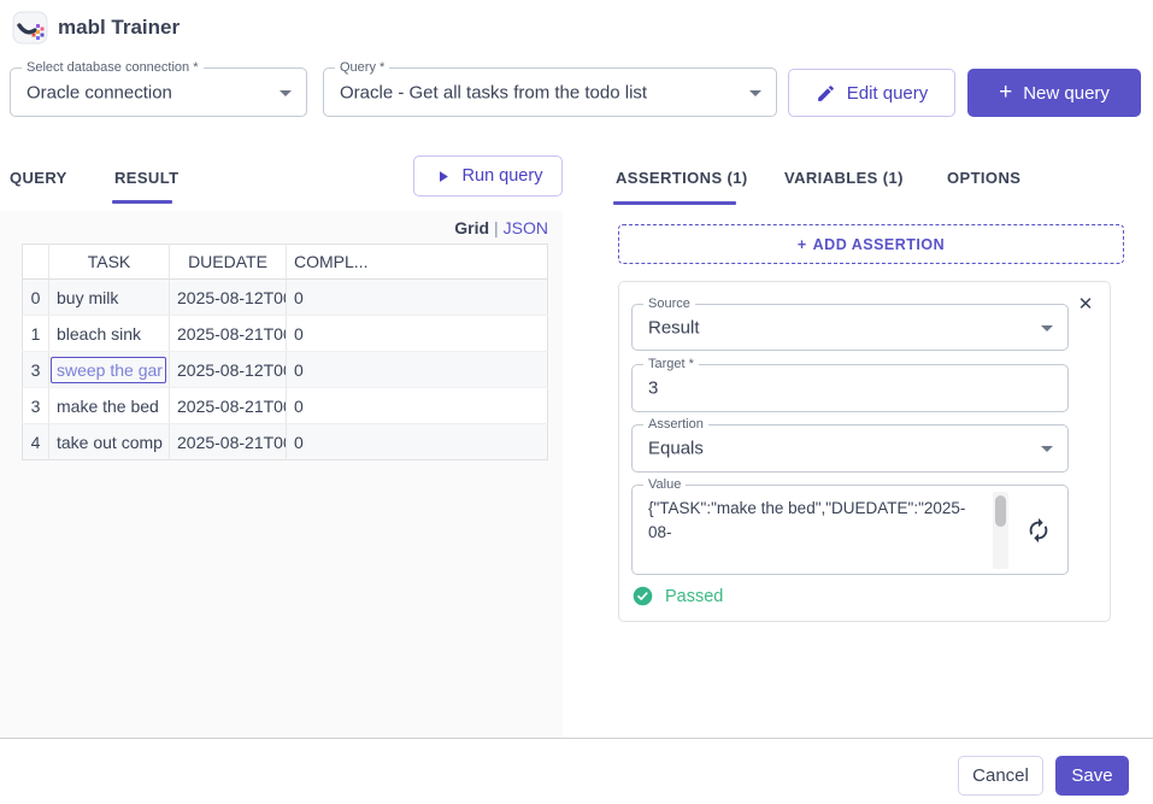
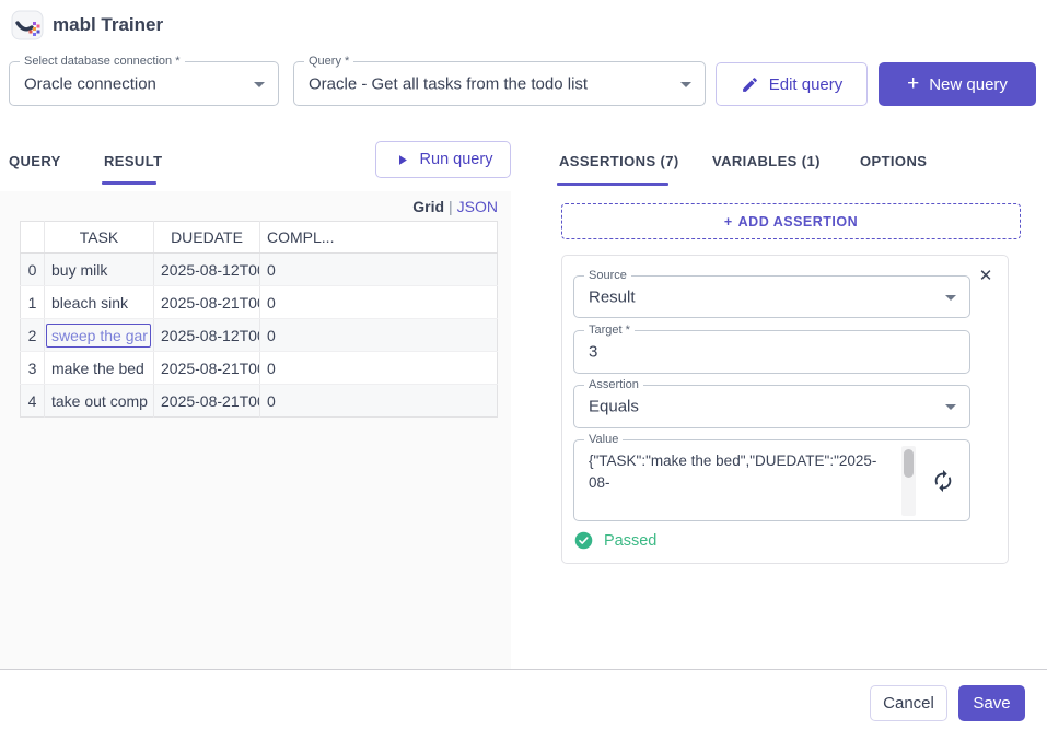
  mabl Trainer
  Select database connection *
  Oracle connection
  Query *
  Oracle - Get all tasks from the todo list
  Edit query
  +
  New query
  QUERY
  RESULT
  Run query
- ASSERTIONS (1)
+ ASSERTIONS (7)
  VARIABLES (1)
  OPTIONS
  Grid | JSON
  	TASK	DUEDATE	COMPL...
  0	buy milk	2025-08-12T0	0
  1	bleach sink	2025-08-21T0	0
- 3	sweep the gar	2025-08-12T0	0
+ 2	sweep the gar	2025-08-12T0	0
  3	make the bed	2025-08-21T0	0
  4	take out comp	2025-08-21T0	0
  +
  ADD ASSERTION
  Source
  Result
  ✕
  Target *
  3
  Assertion
  Equals
  Value
  {"TASK":"make the bed","DUEDATE":"2025-08-
  Passed
  Cancel
  Save
